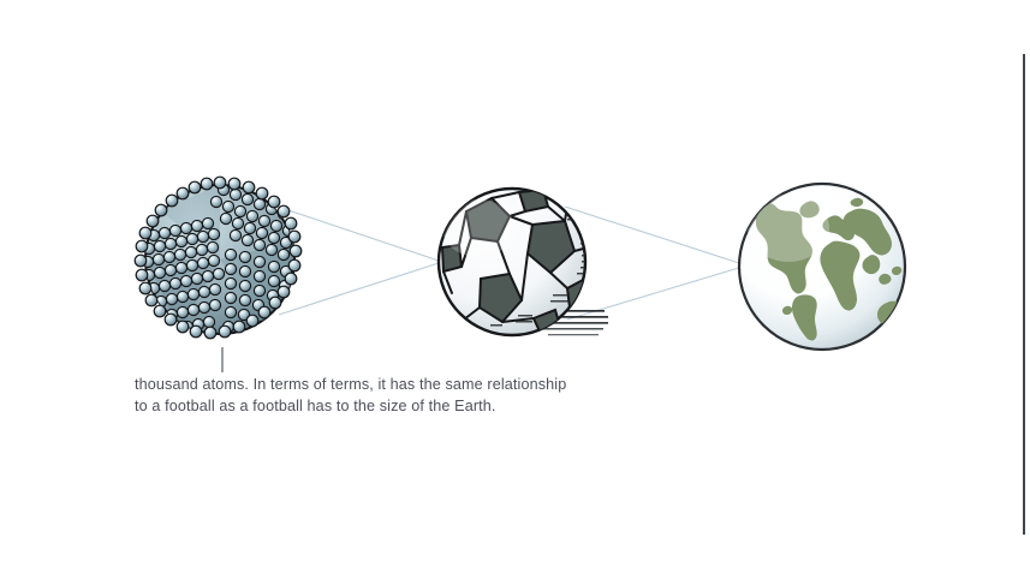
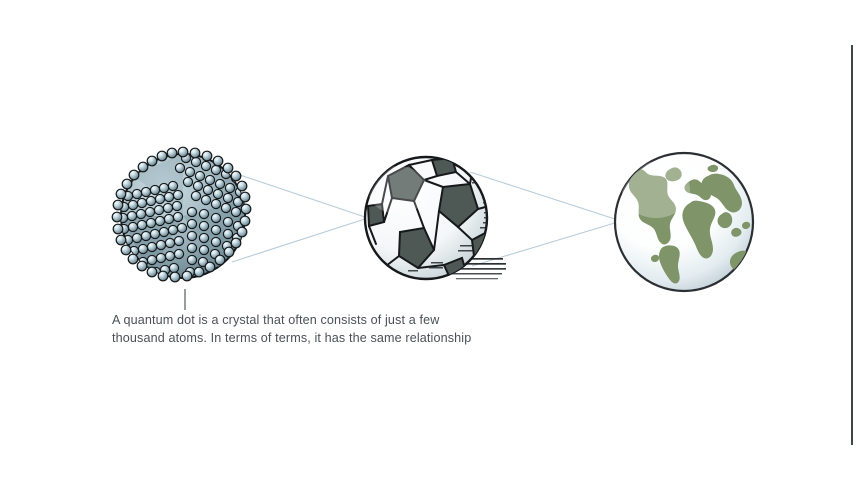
+ A quantum dot is a crystal that often consists of just a few
  thousand atoms. In terms of terms, it has the same relationship
- to a football as a football has to the size of the Earth.
